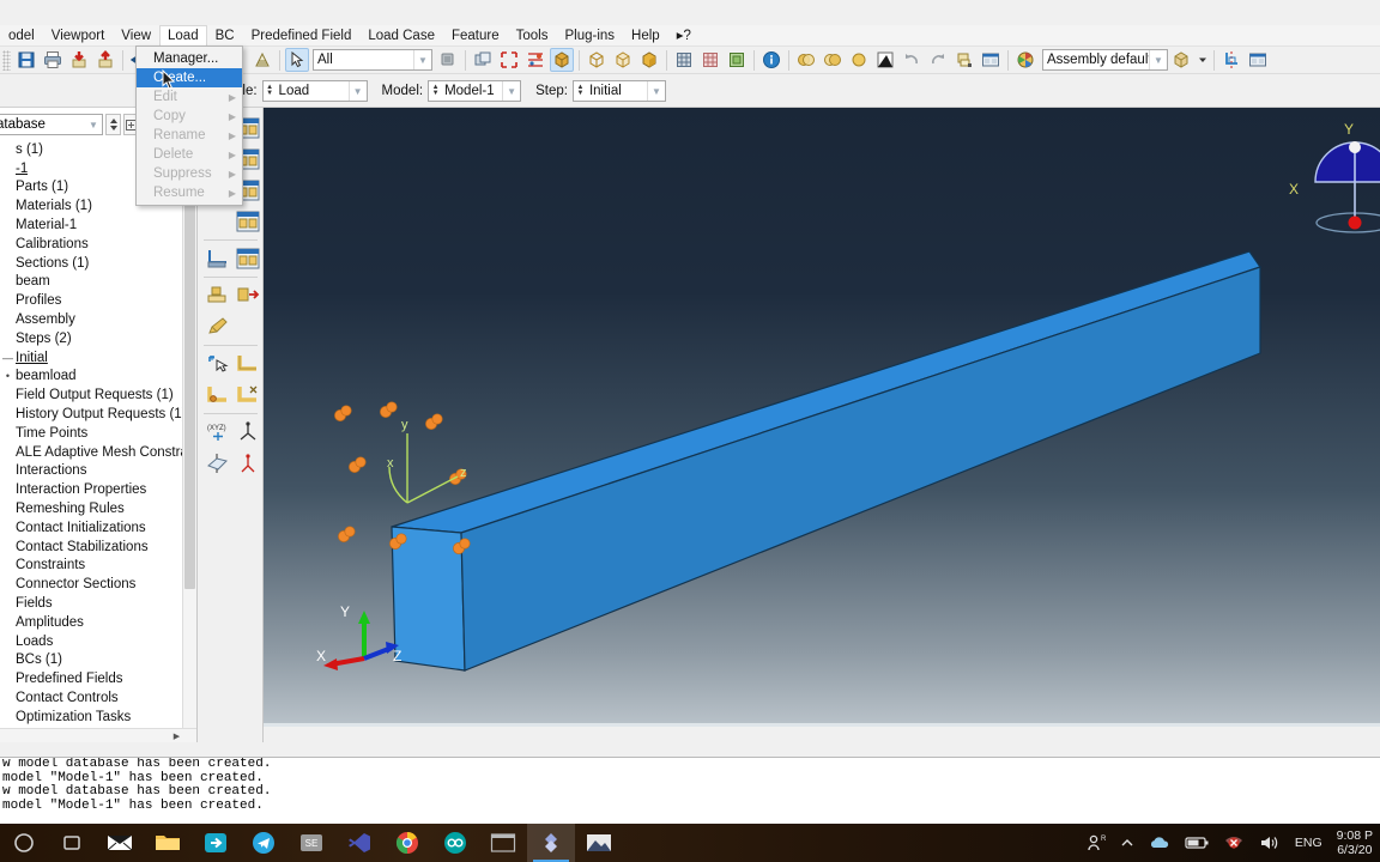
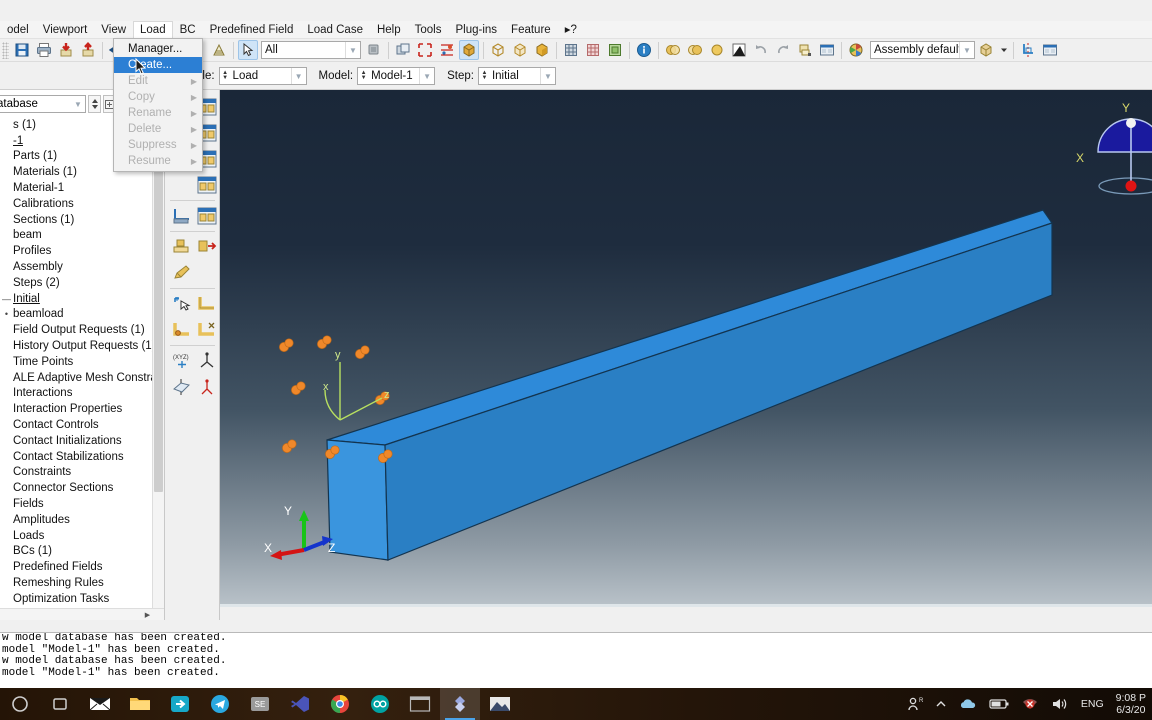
  odel
  Viewport
  View
  Load
  BC
  Predefined Field
  Load Case
- Feature
+ Help
  Tools
  Plug-ins
- Help
+ Feature
  ▸?
  All
  ▼
  Assembly defaul
  ▼
  le:
  Load
  ▼
  Model:
  Model-1
  ▼
  Step:
  Initial
  ▼
  atabase
  ▼
  s (1)
  -1
  Parts (1)
  Materials (1)
  Material-1
  Calibrations
  Sections (1)
  beam
  Profiles
  Assembly
  Steps (2)
  —
  Initial
  •
  beamload
  Field Output Requests (1)
  History Output Requests (1
  Time Points
  ALE Adaptive Mesh Constr
  Interactions
  Interaction Properties
- Remeshing Rules
+ Contact Controls
  Contact Initializations
  Contact Stabilizations
  Constraints
  Connector Sections
  Fields
  Amplitudes
  Loads
  BCs (1)
  Predefined Fields
- Contact Controls
+ Remeshing Rules
  Optimization Tasks
  y
  z
  x
  X
  Y
  Z
  Y
  X
  w model database has been created.
  model "Model-1" has been created.
  w model database has been created.
  model "Model-1" has been created.
  Manager...
  Ceate...
  Edit
  ▶
  Copy
  ▶
  Rename
  ▶
  Delete
  ▶
  Suppress
  ▶
  Resume
  ▶
  SE
  ENG
  9:08 P
  6/3/20
